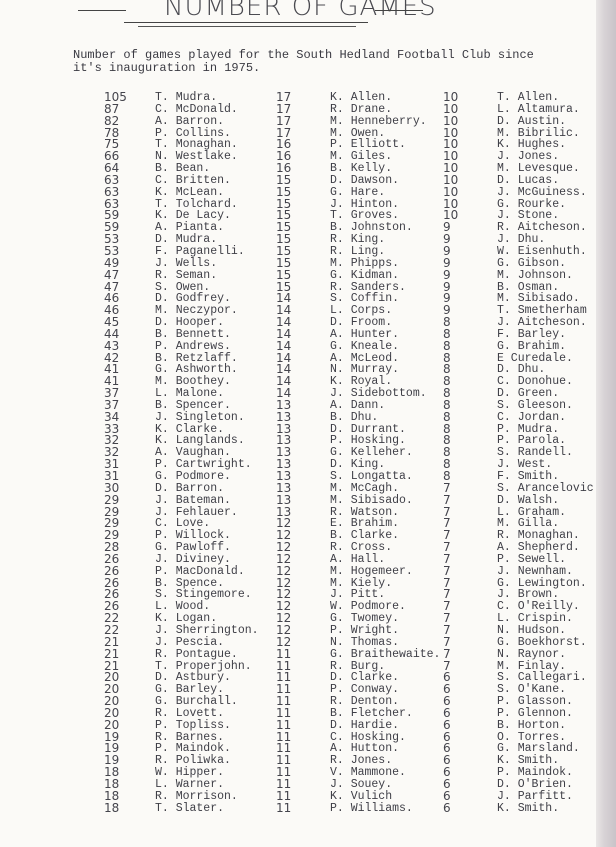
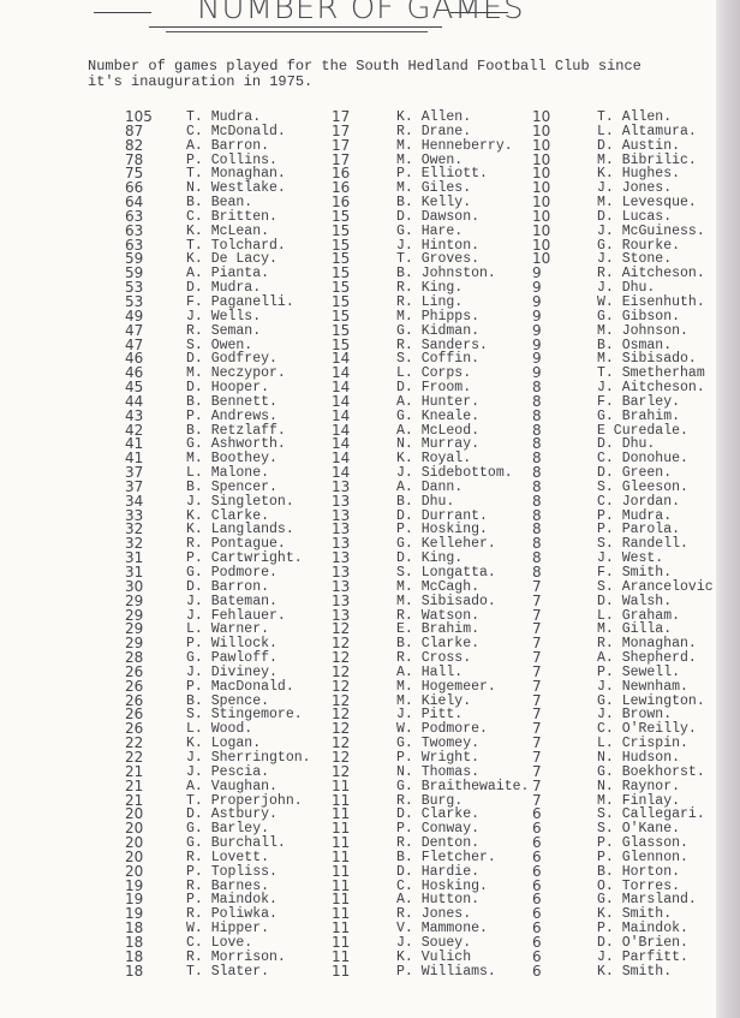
  NUMBER OF GAMES
  Number of games played for the South Hedland Football Club since
  it's inauguration in 1975.
  105
  87
  82
  78
  75
  66
  64
  63
  63
  63
  59
  59
  53
  53
  49
  47
  47
  46
  46
  45
  44
  43
  42
  41
  41
  37
  37
  34
  33
  32
  32
  31
  31
  30
  29
  29
  29
  29
  28
  26
  26
  26
  26
  26
  22
  22
  21
  21
  21
  20
  20
  20
  20
  20
  19
  19
  19
  18
  18
  18
  18
  T. Mudra.
  C. McDonald.
  A. Barron.
  P. Collins.
  T. Monaghan.
  N. Westlake.
  B. Bean.
  C. Britten.
  K. McLean.
  T. Tolchard.
  K. De Lacy.
  A. Pianta.
  D. Mudra.
  F. Paganelli.
  J. Wells.
  R. Seman.
  S. Owen.
  D. Godfrey.
  M. Neczypor.
  D. Hooper.
  B. Bennett.
  P. Andrews.
  B. Retzlaff.
  G. Ashworth.
  M. Boothey.
  L. Malone.
  B. Spencer.
  J. Singleton.
  K. Clarke.
  K. Langlands.
- A. Vaughan.
+ R. Pontague.
  P. Cartwright.
  G. Podmore.
  D. Barron.
  J. Bateman.
  J. Fehlauer.
- C. Love.
+ L. Warner.
  P. Willock.
  G. Pawloff.
  J. Diviney.
  P. MacDonald.
  B. Spence.
  S. Stingemore.
  L. Wood.
  K. Logan.
  J. Sherrington.
  J. Pescia.
- R. Pontague.
+ A. Vaughan.
  T. Properjohn.
  D. Astbury.
  G. Barley.
  G. Burchall.
  R. Lovett.
  P. Topliss.
  R. Barnes.
  P. Maindok.
  R. Poliwka.
  W. Hipper.
- L. Warner.
+ C. Love.
  R. Morrison.
  T. Slater.
  17
  17
  17
  17
  16
  16
  16
  15
  15
  15
  15
  15
  15
  15
  15
  15
  15
  14
  14
  14
  14
  14
  14
  14
  14
  14
  13
  13
  13
  13
  13
  13
  13
  13
  13
  13
  12
  12
  12
  12
  12
  12
  12
  12
  12
  12
  12
  11
  11
  11
  11
  11
  11
  11
  11
  11
  11
  11
  11
  11
  11
  K. Allen.
  R. Drane.
  M. Henneberry.
  M. Owen.
  P. Elliott.
  M. Giles.
  B. Kelly.
  D. Dawson.
  G. Hare.
  J. Hinton.
  T. Groves.
  B. Johnston.
  R. King.
  R. Ling.
  M. Phipps.
  G. Kidman.
  R. Sanders.
  S. Coffin.
  L. Corps.
  D. Froom.
  A. Hunter.
  G. Kneale.
  A. McLeod.
  N. Murray.
  K. Royal.
  J. Sidebottom.
  A. Dann.
  B. Dhu.
  D. Durrant.
  P. Hosking.
  G. Kelleher.
  D. King.
  S. Longatta.
  M. McCagh.
  M. Sibisado.
  R. Watson.
  E. Brahim.
  B. Clarke.
  R. Cross.
  A. Hall.
  M. Hogemeer.
  M. Kiely.
  J. Pitt.
  W. Podmore.
  G. Twomey.
  P. Wright.
  N. Thomas.
  G. Braithewaite.
  R. Burg.
  D. Clarke.
  P. Conway.
  R. Denton.
  B. Fletcher.
  D. Hardie.
  C. Hosking.
  A. Hutton.
  R. Jones.
  V. Mammone.
  J. Souey.
  K. Vulich
  P. Williams.
  10
  10
  10
  10
  10
  10
  10
  10
  10
  10
  10
  9
  9
  9
  9
  9
  9
  9
  9
  8
  8
  8
  8
  8
  8
  8
  8
  8
  8
  8
  8
  8
  8
  7
  7
  7
  7
  7
  7
  7
  7
  7
  7
  7
  7
  7
  7
  7
  7
  6
  6
  6
  6
  6
  6
  6
  6
  6
  6
  6
  6
  T. Allen.
  L. Altamura.
  D. Austin.
  M. Bibrilic.
  K. Hughes.
  J. Jones.
  M. Levesque.
  D. Lucas.
  J. McGuiness.
  G. Rourke.
  J. Stone.
  R. Aitcheson.
  J. Dhu.
  W. Eisenhuth.
  G. Gibson.
  M. Johnson.
  B. Osman.
  M. Sibisado.
  T. Smetherham
  J. Aitcheson.
  F. Barley.
  G. Brahim.
  E Curedale.
  D. Dhu.
  C. Donohue.
  D. Green.
  S. Gleeson.
  C. Jordan.
  P. Mudra.
  P. Parola.
  S. Randell.
  J. West.
  F. Smith.
  S. Arancelovic
  D. Walsh.
  L. Graham.
  M. Gilla.
  R. Monaghan.
  A. Shepherd.
  P. Sewell.
  J. Newnham.
  G. Lewington.
  J. Brown.
  C. O'Reilly.
  L. Crispin.
  N. Hudson.
  G. Boekhorst.
  N. Raynor.
  M. Finlay.
  S. Callegari.
  S. O'Kane.
  P. Glasson.
  P. Glennon.
  B. Horton.
  O. Torres.
  G. Marsland.
  K. Smith.
  P. Maindok.
  D. O'Brien.
  J. Parfitt.
  K. Smith.
